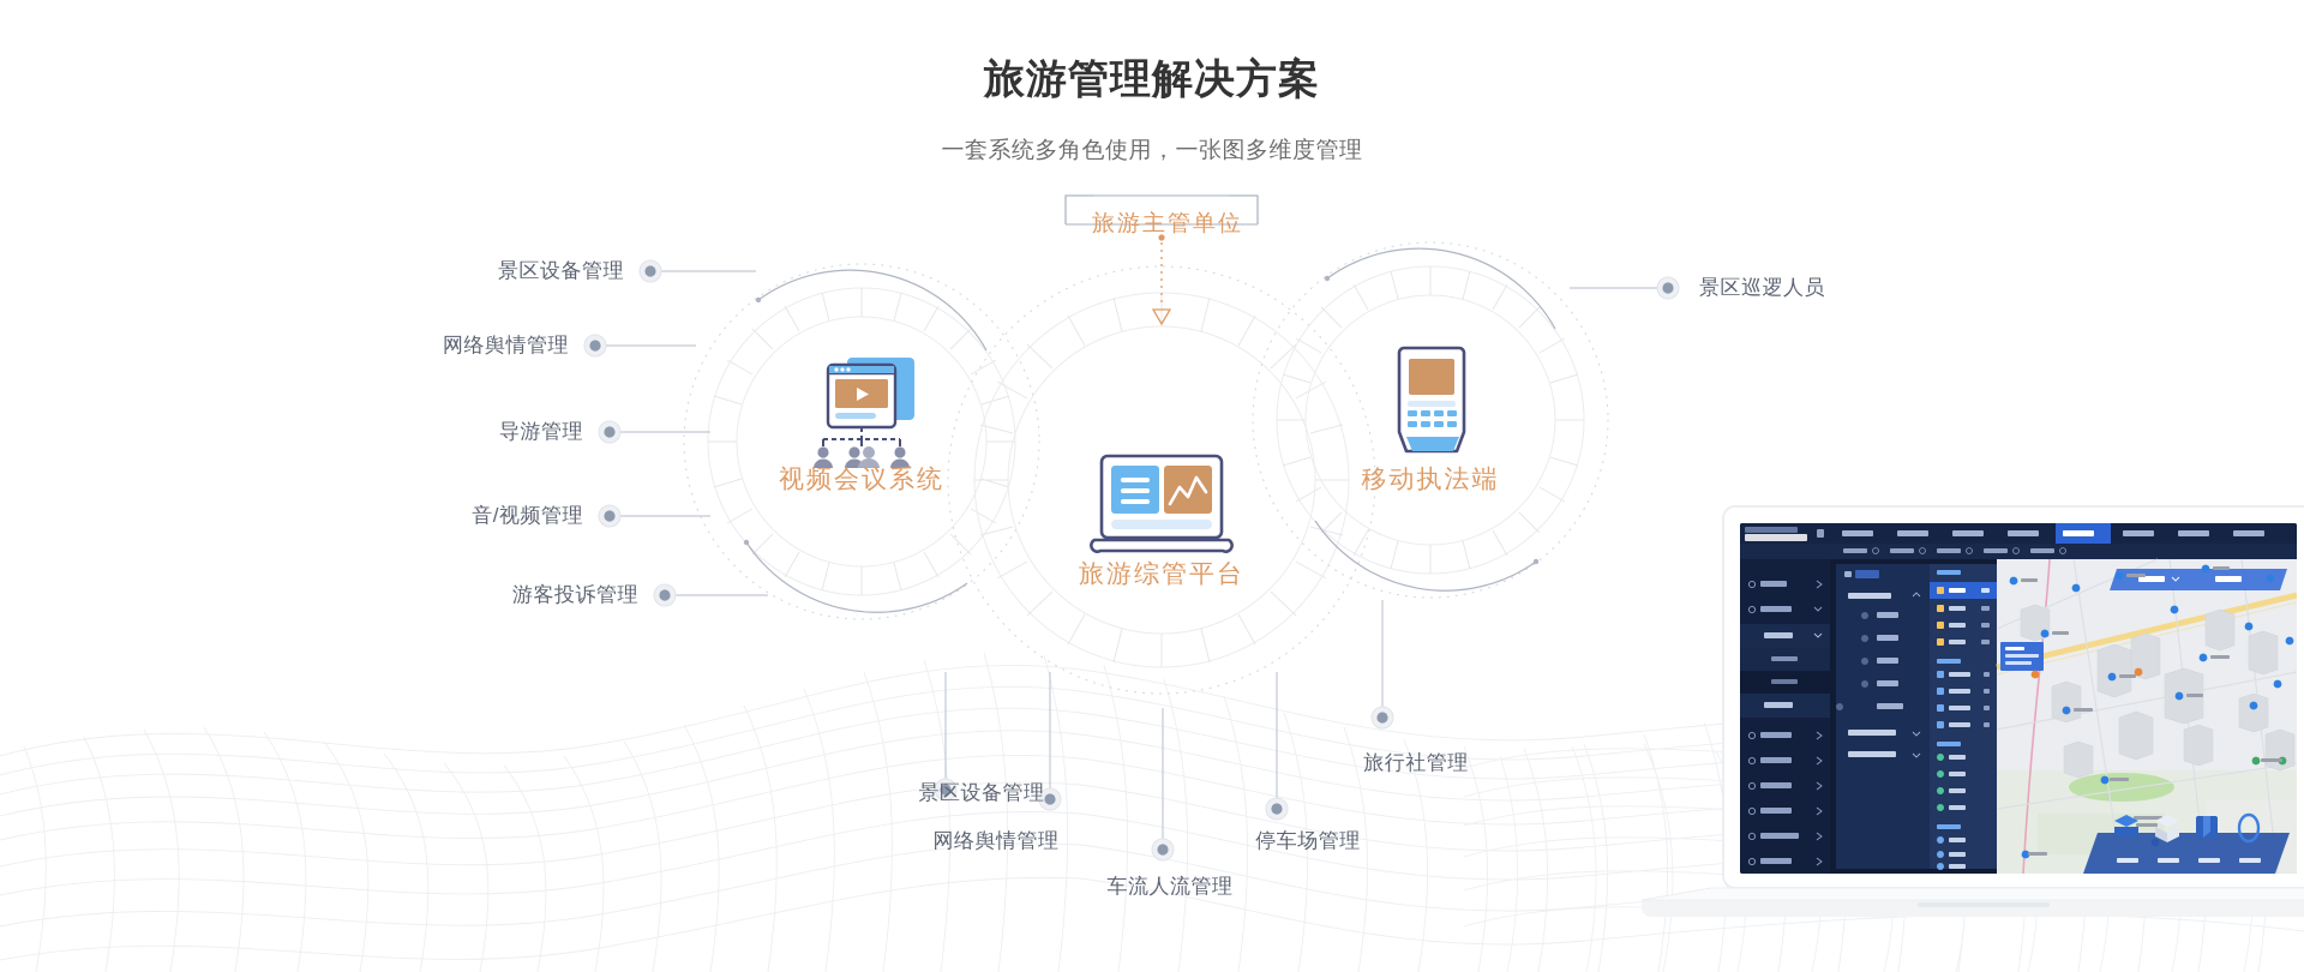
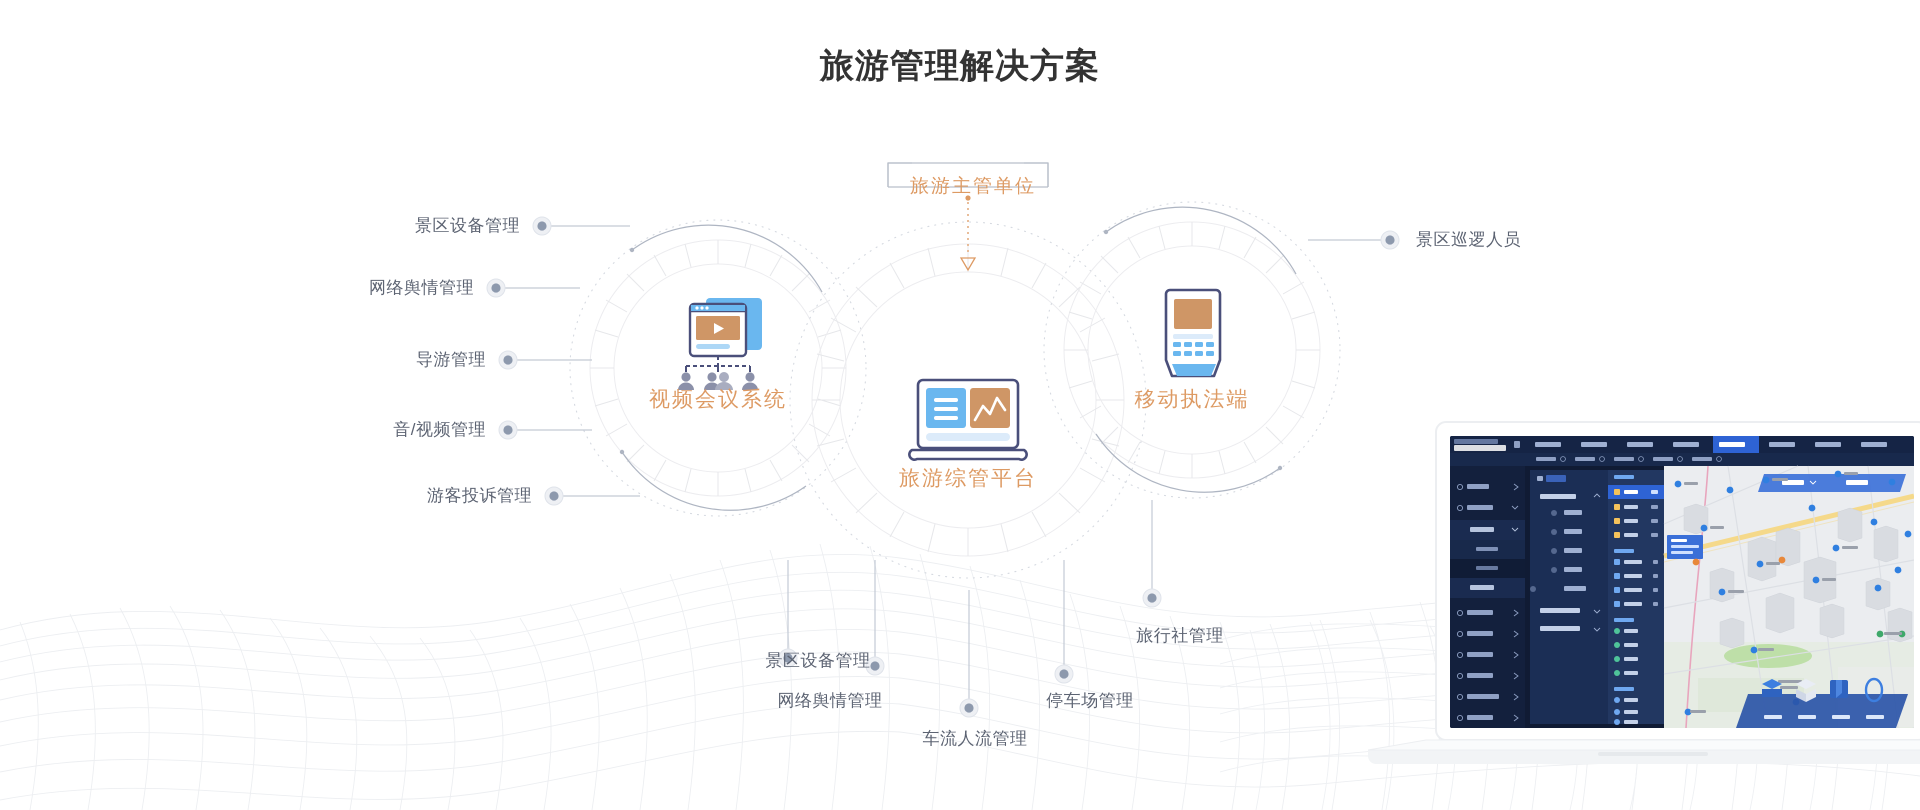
  旅游管理解决方案
- 一套系统多角色使用，一张图多维度管理
  旅游主管单位
  视频会议系统
  旅游综管平台
  移动执法端
  景区设备管理
  网络舆情管理
  导游管理
  音/视频管理
  游客投诉管理
  景区巡逻人员
  景区设备管理
  网络舆情管理
  车流人流管理
  停车场管理
  旅行社管理
